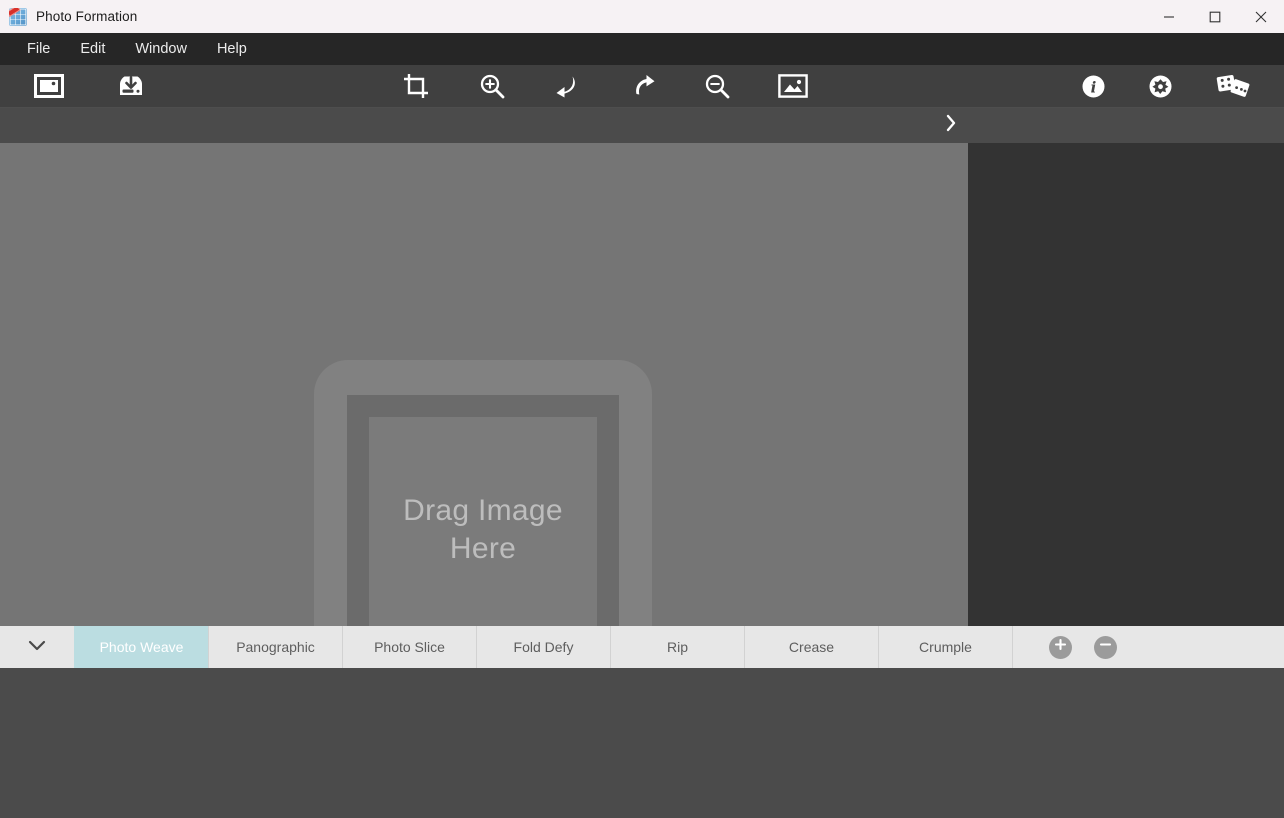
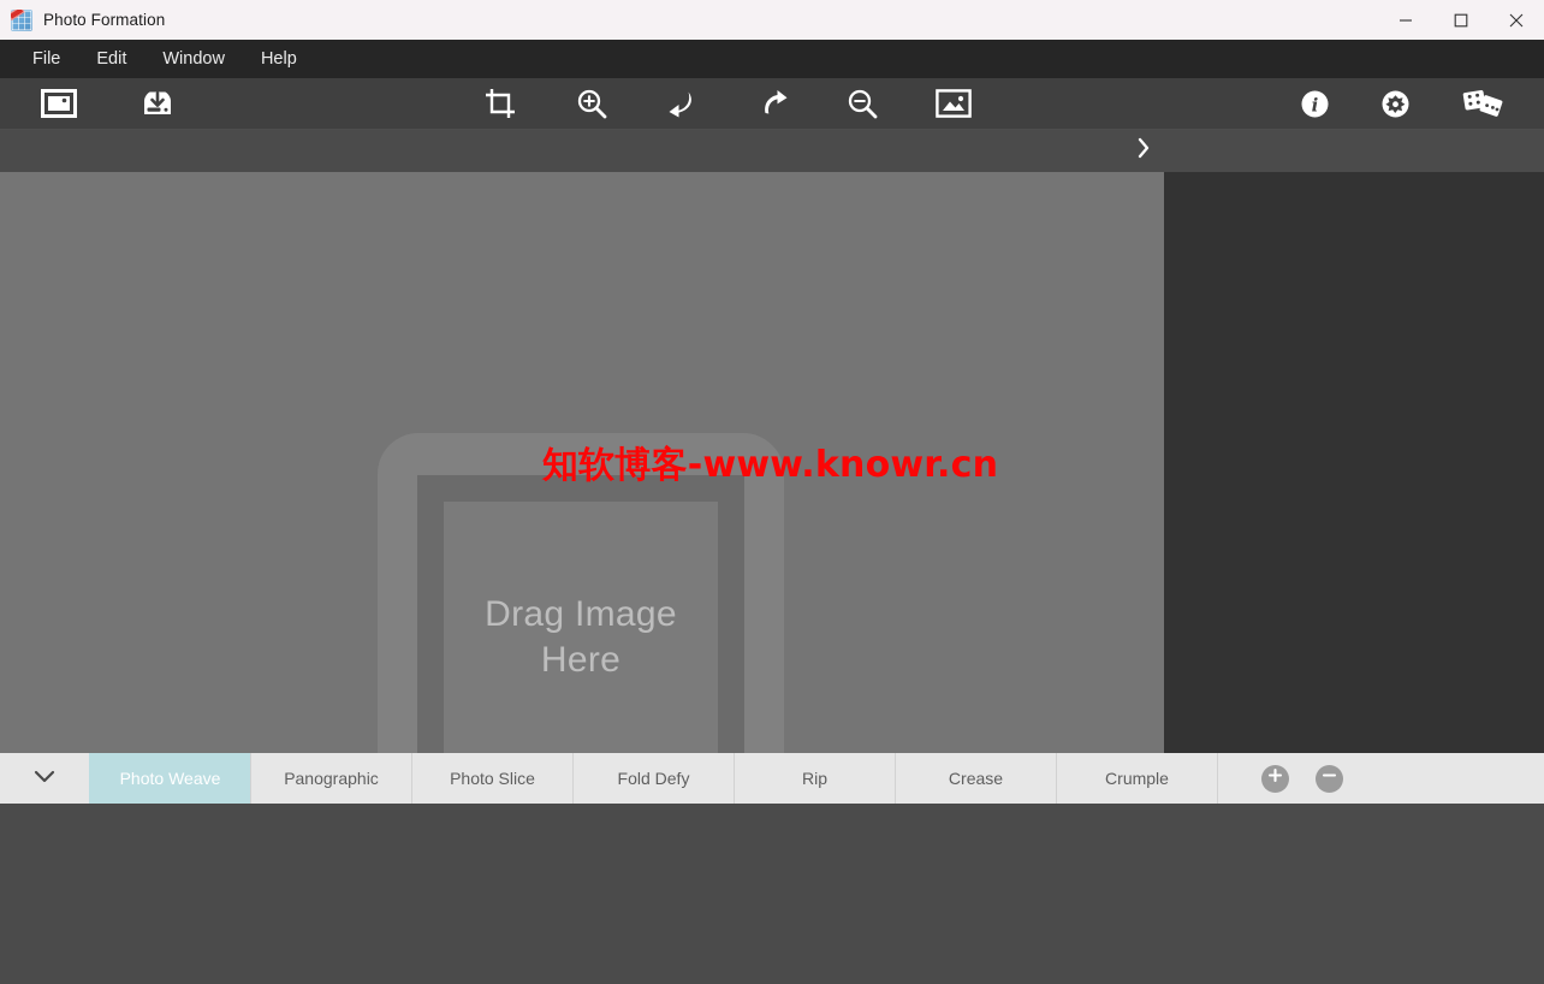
  Photo Formation
  File
  Edit
  Window
  Help
  i
  Drag Image
  Here
+ 知软博客-www.knowr.cn
  Photo Weave
  Panographic
  Photo Slice
  Fold Defy
  Rip
  Crease
  Crumple
